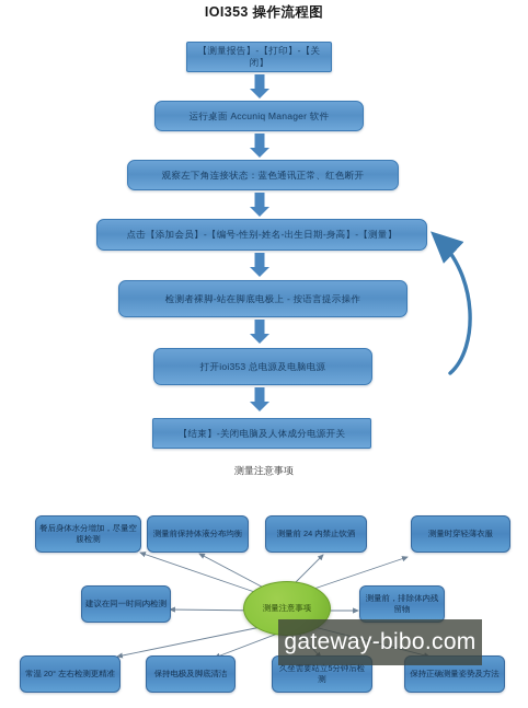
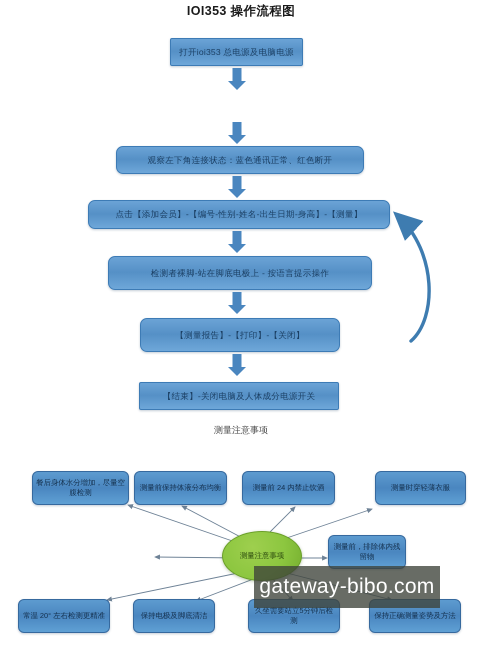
  IOI353 操作流程图
- 【测量报告】-【打印】-【关闭】
+ 打开ioi353 总电源及电脑电源
- 运行桌面 Accuniq Manager 软件
  观察左下角连接状态：蓝色通讯正常、红色断开
  点击【添加会员】-【编号-性别-姓名-出生日期-身高】-【测量】
  检测者裸脚-站在脚底电极上 - 按语言提示操作
- 打开ioi353 总电源及电脑电源
+ 【测量报告】-【打印】-【关闭】
  【结束】-关闭电脑及人体成分电源开关
  测量注意事项
  餐后身体水分增加，尽量空腹检测
  测量前保持体液分布均衡
  测量前 24 内禁止饮酒
  测量时穿轻薄衣服
- 建议在同一时间内检测
  测量注意事项
  测量前，排除体内残留物
  常温 20° 左右检测更精准
  保持电极及脚底清洁
  久坐需要站立5分钟后检测
  保持正确测量姿势及方法
  gateway-bibo.com
